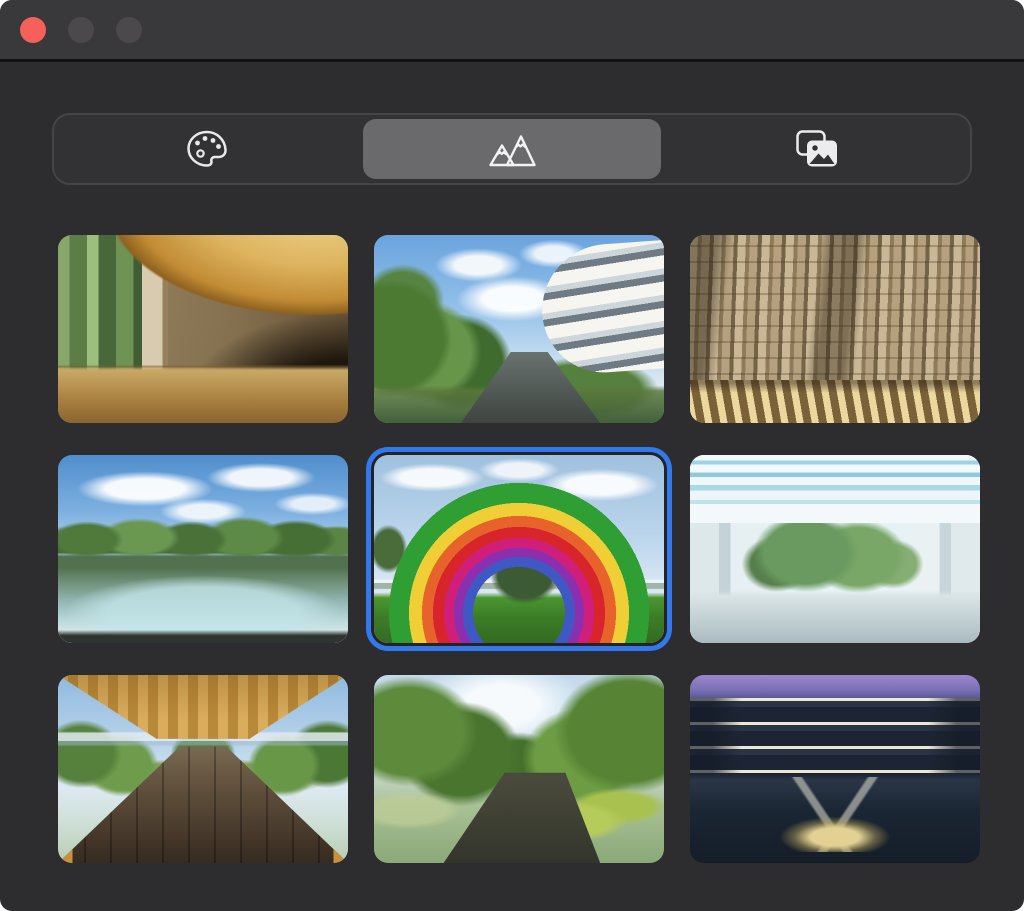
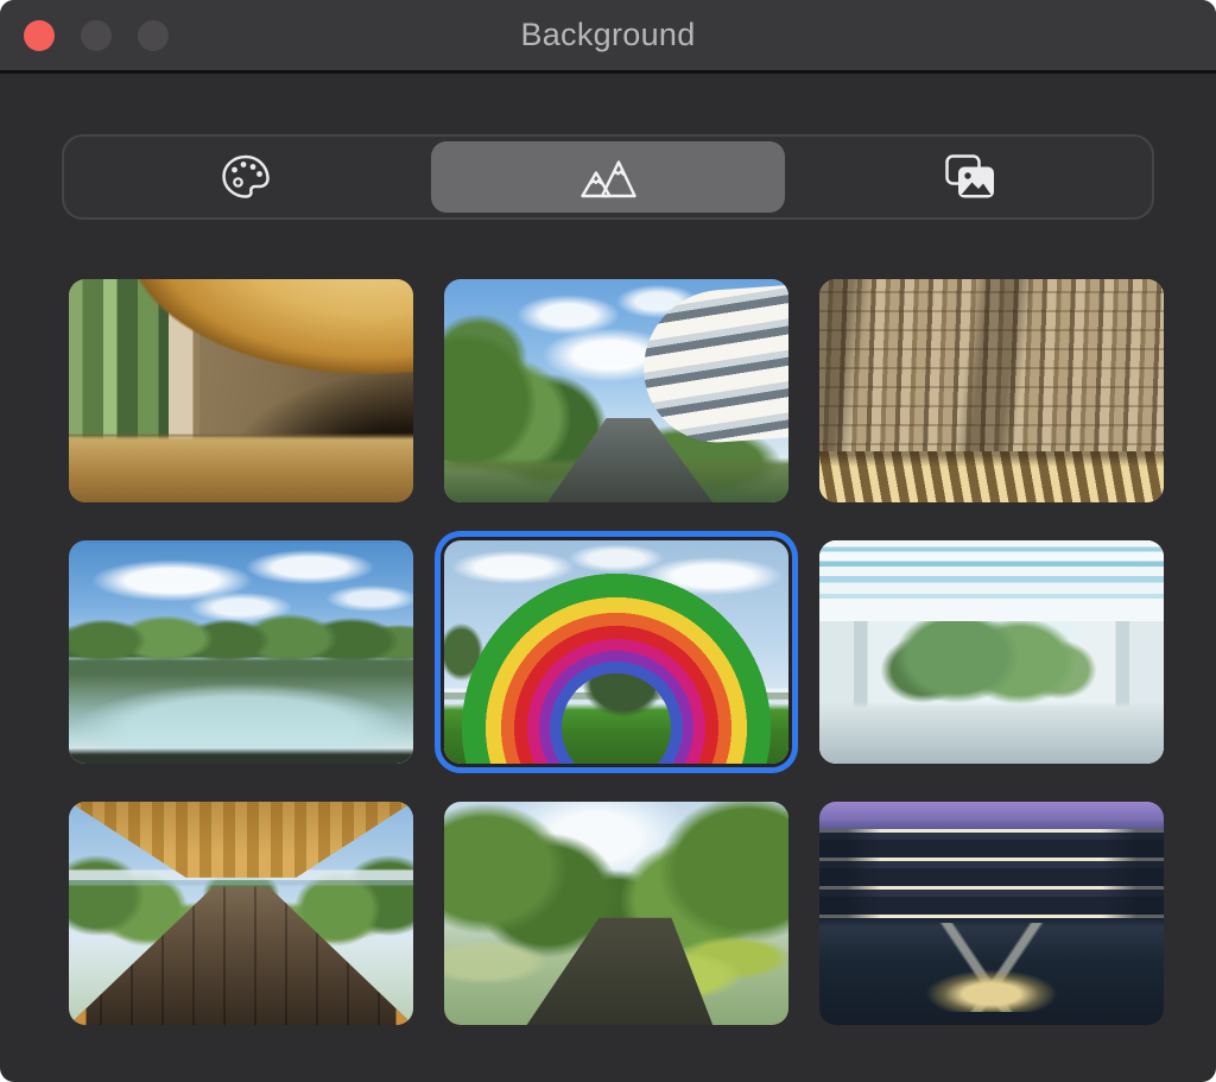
+ Background
